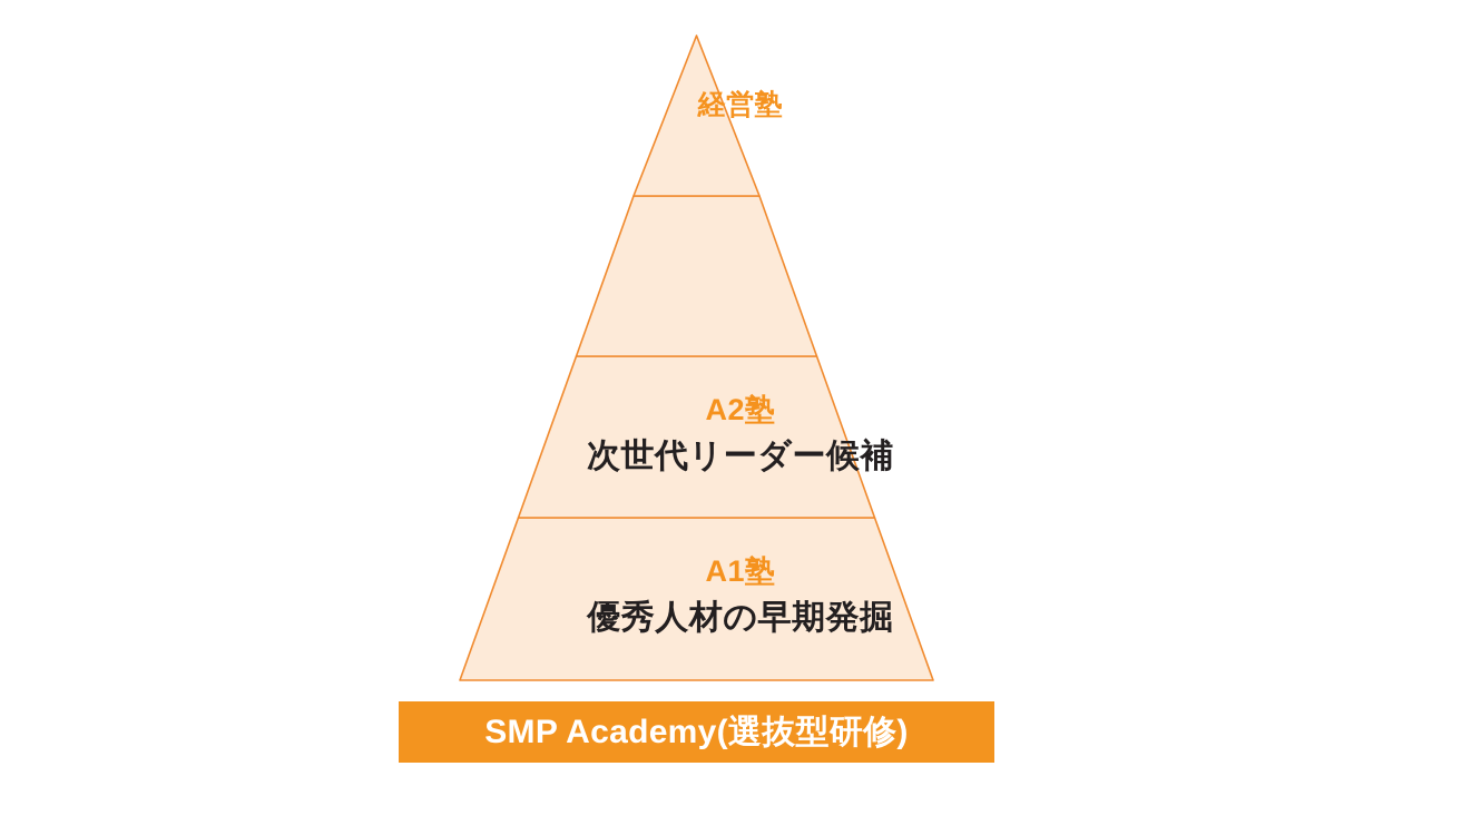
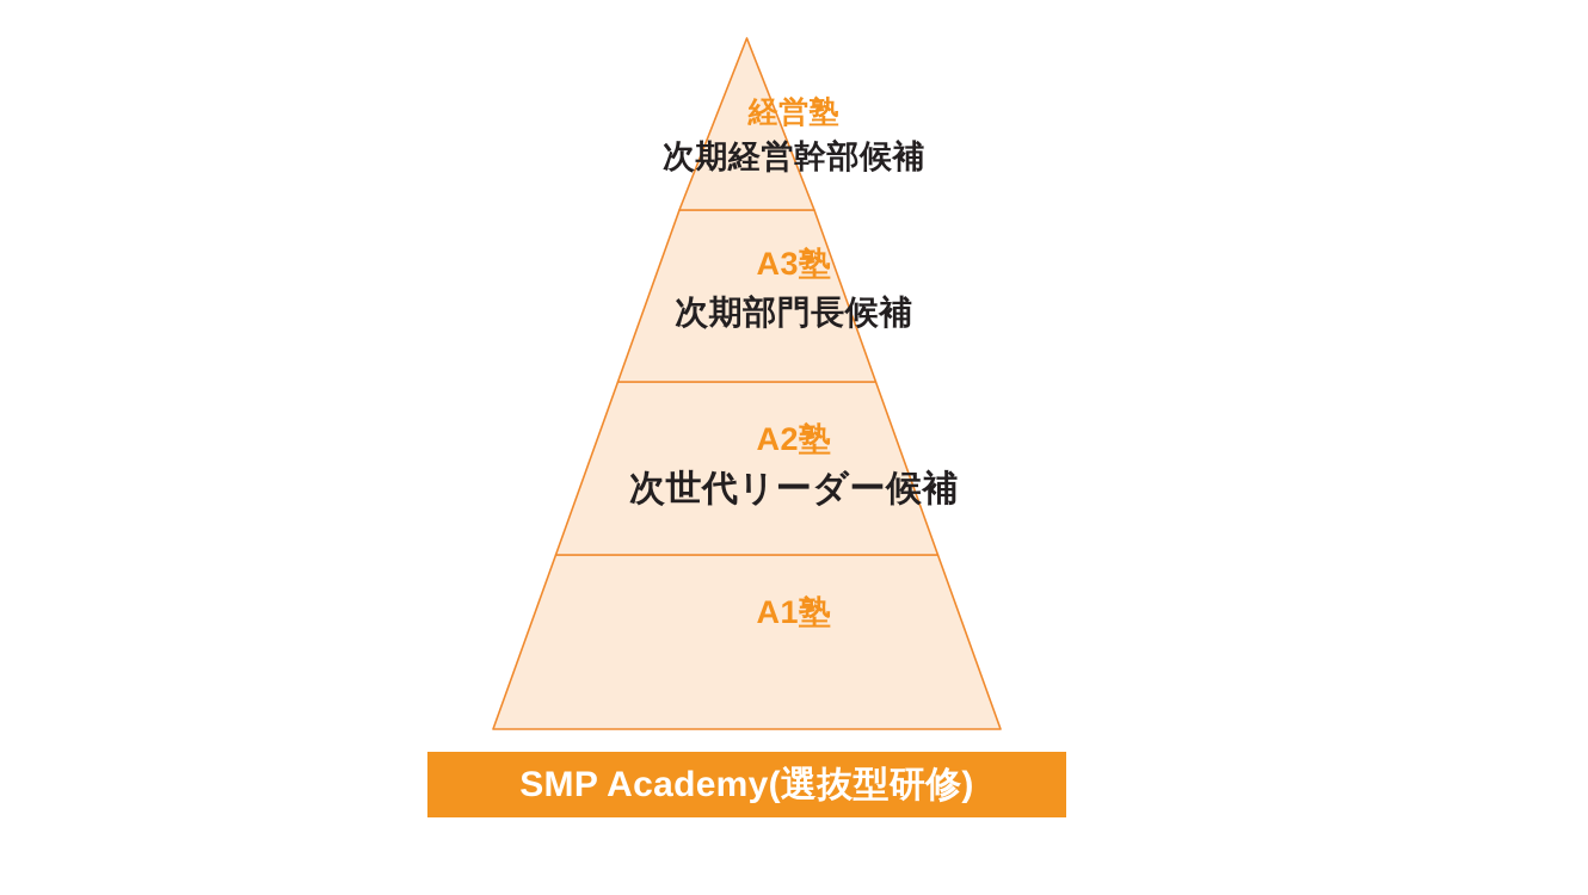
  経営塾
+ 次期経営幹部候補
+ A3塾
+ 次期部門長候補
  A2塾
  次世代リーダー候補
  A1塾
- 優秀人材の早期発掘
  SMP Academy(選抜型研修)
